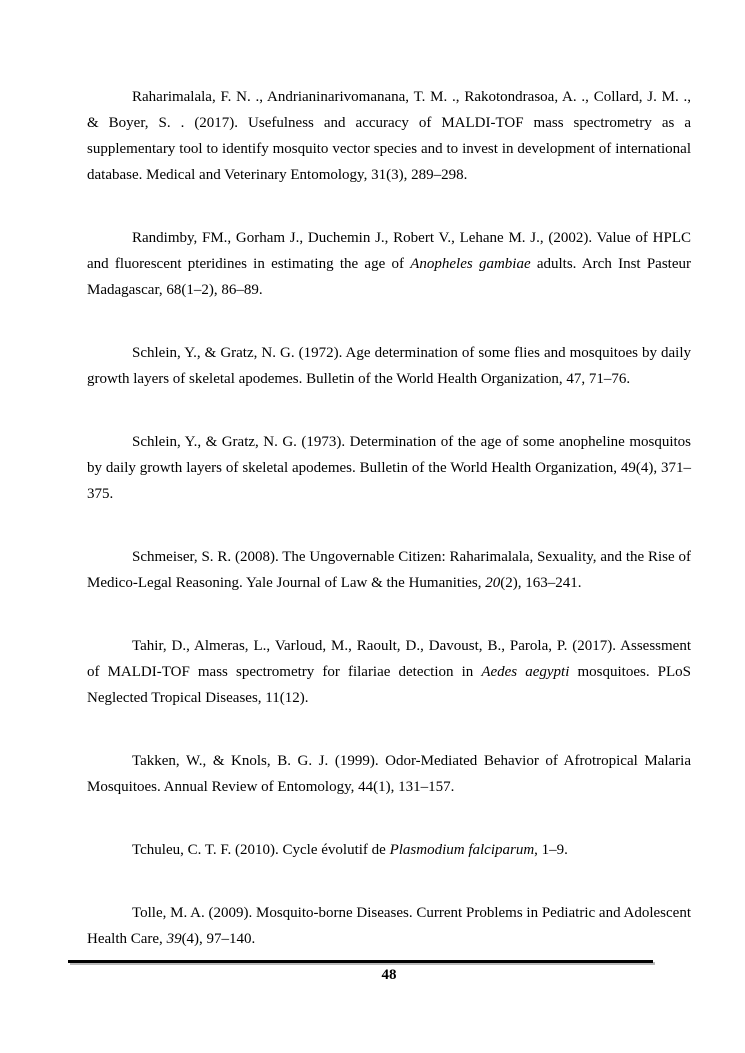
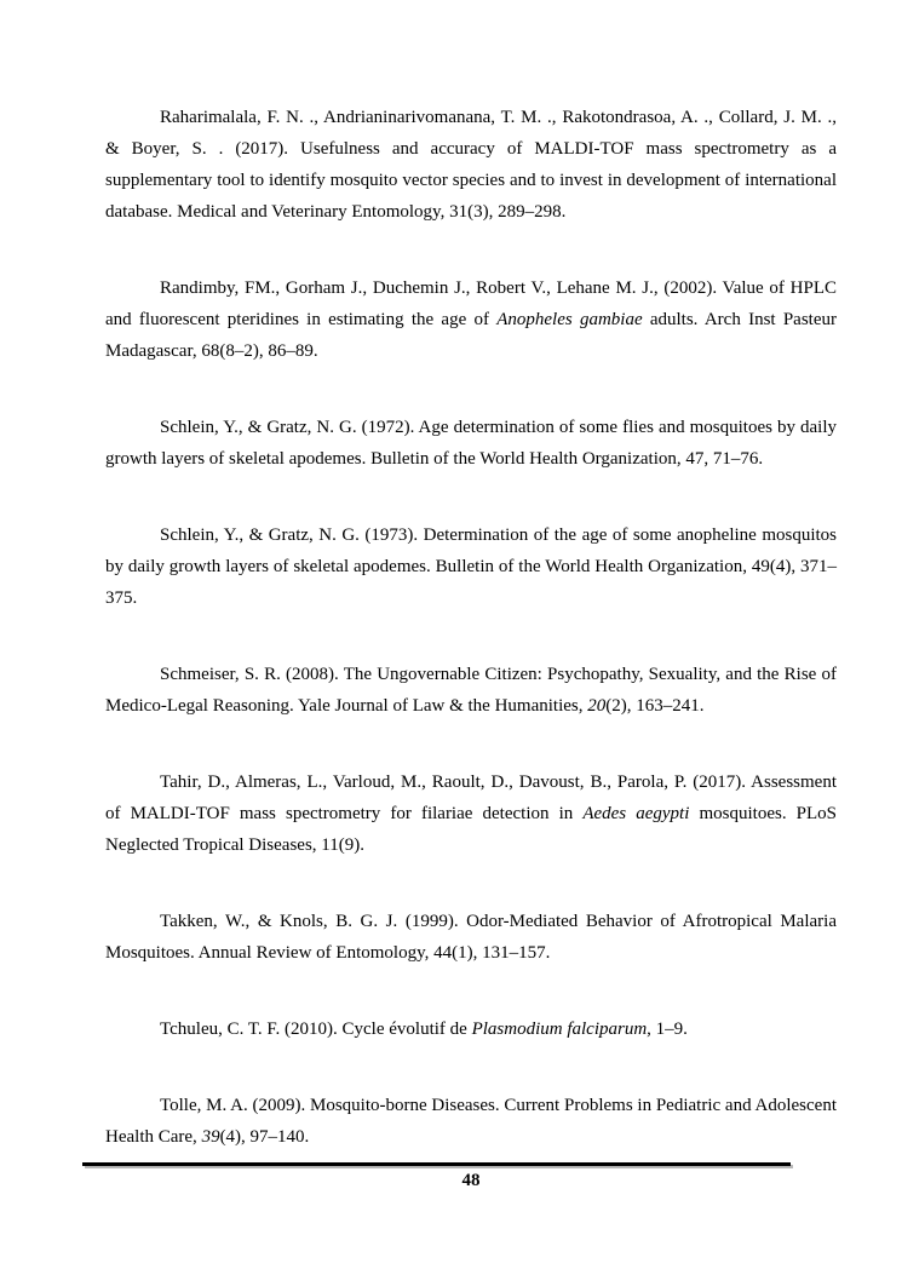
  Raharimalala, F. N. ., Andrianinarivomanana, T. M. ., Rakotondrasoa, A. ., Collard, J. M. ., & Boyer, S. . (2017). Usefulness and accuracy of MALDI-TOF mass spectrometry as a supplementary tool to identify mosquito vector species and to invest in development of international database. Medical and Veterinary Entomology, 31(3), 289–298.
- Randimby, FM., Gorham J., Duchemin J., Robert V., Lehane M. J., (2002). Value of HPLC and fluorescent pteridines in estimating the age of Anopheles gambiae adults. Arch Inst Pasteur Madagascar, 68(1–2), 86–89.
+ Randimby, FM., Gorham J., Duchemin J., Robert V., Lehane M. J., (2002). Value of HPLC and fluorescent pteridines in estimating the age of Anopheles gambiae adults. Arch Inst Pasteur Madagascar, 68(8–2), 86–89.
  Schlein, Y., & Gratz, N. G. (1972). Age determination of some flies and mosquitoes by daily growth layers of skeletal apodemes. Bulletin of the World Health Organization, 47, 71–76.
  Schlein, Y., & Gratz, N. G. (1973). Determination of the age of some anopheline mosquitos by daily growth layers of skeletal apodemes. Bulletin of the World Health Organization, 49(4), 371–375.
- Schmeiser, S. R. (2008). The Ungovernable Citizen: Raharimalala, Sexuality, and the Rise of Medico-Legal Reasoning. Yale Journal of Law & the Humanities, 20(2), 163–241.
+ Schmeiser, S. R. (2008). The Ungovernable Citizen: Psychopathy, Sexuality, and the Rise of Medico-Legal Reasoning. Yale Journal of Law & the Humanities, 20(2), 163–241.
- Tahir, D., Almeras, L., Varloud, M., Raoult, D., Davoust, B., Parola, P. (2017). Assessment of MALDI-TOF mass spectrometry for filariae detection in Aedes aegypti mosquitoes. PLoS Neglected Tropical Diseases, 11(12).
+ Tahir, D., Almeras, L., Varloud, M., Raoult, D., Davoust, B., Parola, P. (2017). Assessment of MALDI-TOF mass spectrometry for filariae detection in Aedes aegypti mosquitoes. PLoS Neglected Tropical Diseases, 11(9).
  Takken, W., & Knols, B. G. J. (1999). Odor-Mediated Behavior of Afrotropical Malaria Mosquitoes. Annual Review of Entomology, 44(1), 131–157.
  Tchuleu, C. T. F. (2010). Cycle évolutif de Plasmodium falciparum, 1–9.
  Tolle, M. A. (2009). Mosquito-borne Diseases. Current Problems in Pediatric and Adolescent Health Care, 39(4), 97–140.
  48
